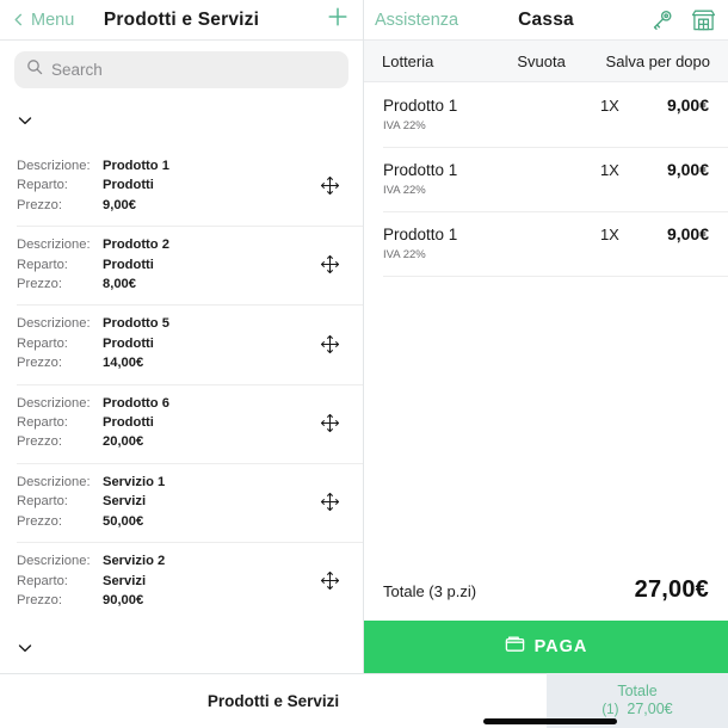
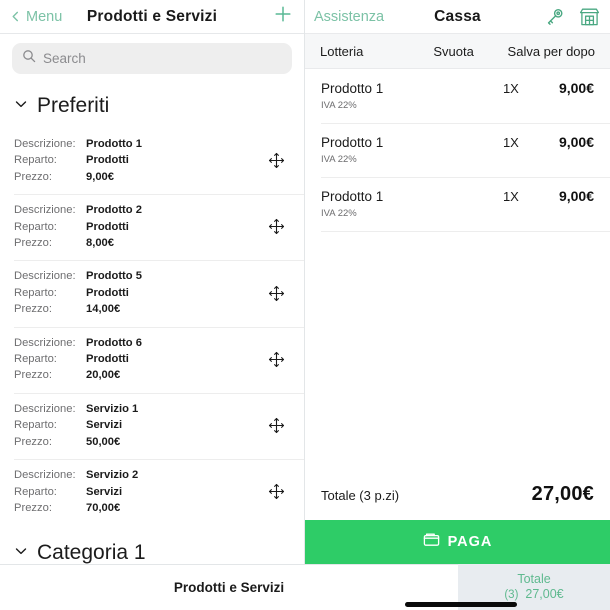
  Menu
  Prodotti e Servizi
  Search
+ Preferiti
  Descrizione:
  Prodotto 1
  Reparto:
  Prodotti
  Prezzo:
  9,00€
  Descrizione:
  Prodotto 2
  Reparto:
  Prodotti
  Prezzo:
  8,00€
  Descrizione:
  Prodotto 5
  Reparto:
  Prodotti
  Prezzo:
  14,00€
  Descrizione:
  Prodotto 6
  Reparto:
  Prodotti
  Prezzo:
  20,00€
  Descrizione:
  Servizio 1
  Reparto:
  Servizi
  Prezzo:
  50,00€
  Descrizione:
  Servizio 2
  Reparto:
  Servizi
  Prezzo:
- 90,00€
+ 70,00€
+ Categoria 1
  Assistenza
  Cassa
  Lotteria
  Svuota
  Salva per dopo
  Prodotto 1
  IVA 22%
  1X
  9,00€
  Prodotto 1
  IVA 22%
  1X
  9,00€
  Prodotto 1
  IVA 22%
  1X
  9,00€
  Totale (3 p.zi)
  27,00€
  PAGA
  Prodotti e Servizi
  Totale
- (1)
+ (3)
  27,00€
